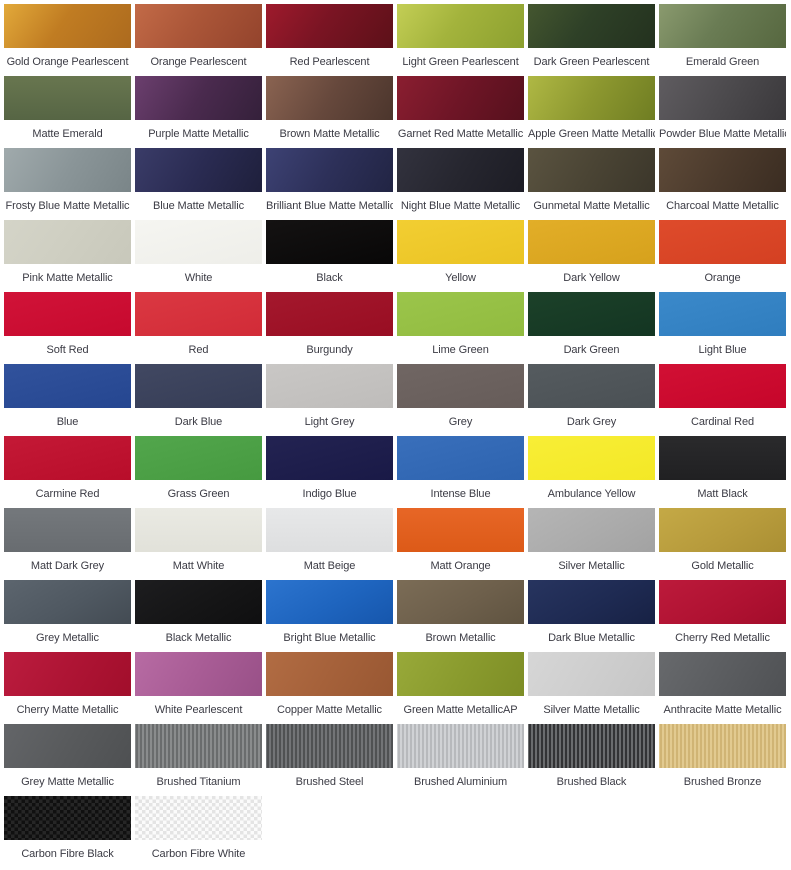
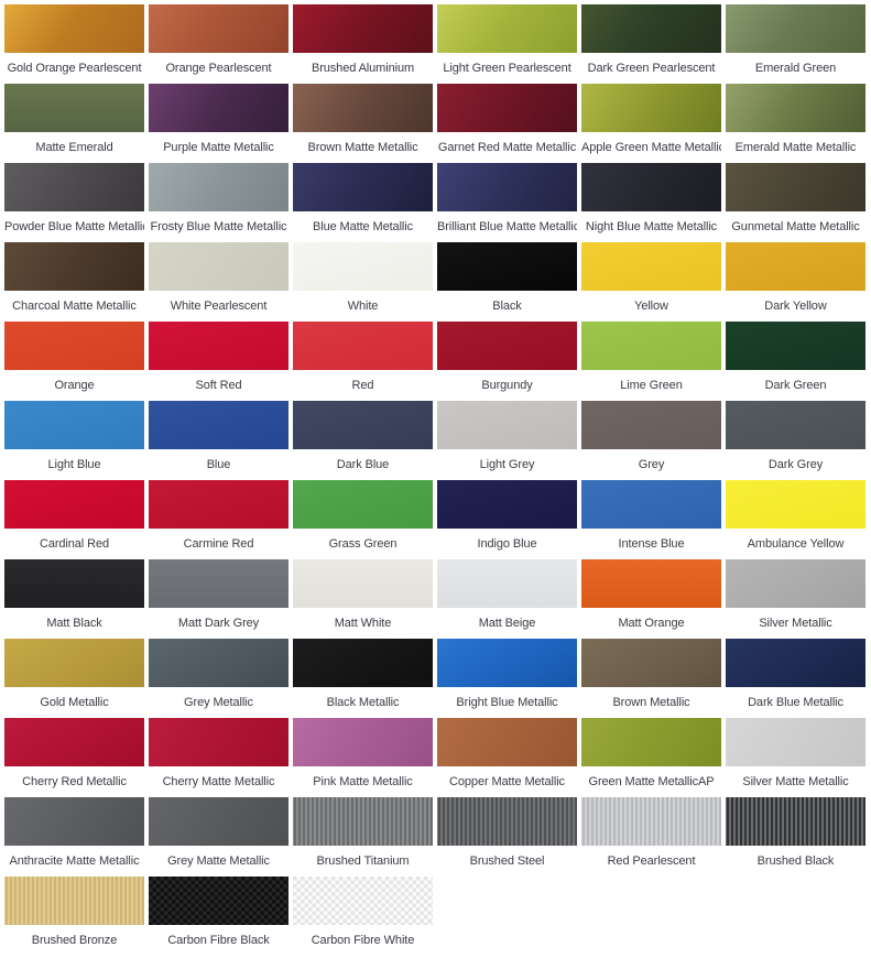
  Gold Orange Pearlescent
  Orange Pearlescent
- Red Pearlescent
+ Brushed Aluminium
  Light Green Pearlescent
  Dark Green Pearlescent
  Emerald Green
  Matte Emerald
  Purple Matte Metallic
  Brown Matte Metallic
  Garnet Red Matte Metallic
  Apple Green Matte Metalli
+ Emerald Matte Metallic
  Powder Blue Matte Metalli
  Frosty Blue Matte Metallic
  Blue Matte Metallic
  Brilliant Blue Matte Metallic
  Night Blue Matte Metallic
  Gunmetal Matte Metallic
  Charcoal Matte Metallic
- Pink Matte Metallic
+ White Pearlescent
  White
  Black
  Yellow
  Dark Yellow
  Orange
  Soft Red
  Red
  Burgundy
  Lime Green
  Dark Green
  Light Blue
  Blue
  Dark Blue
  Light Grey
  Grey
  Dark Grey
  Cardinal Red
  Carmine Red
  Grass Green
  Indigo Blue
  Intense Blue
  Ambulance Yellow
  Matt Black
  Matt Dark Grey
  Matt White
  Matt Beige
  Matt Orange
  Silver Metallic
  Gold Metallic
  Grey Metallic
  Black Metallic
  Bright Blue Metallic
  Brown Metallic
  Dark Blue Metallic
  Cherry Red Metallic
  Cherry Matte Metallic
- White Pearlescent
+ Pink Matte Metallic
  Copper Matte Metallic
  Green Matte MetallicAP
  Silver Matte Metallic
  Anthracite Matte Metallic
  Grey Matte Metallic
  Brushed Titanium
  Brushed Steel
- Brushed Aluminium
+ Red Pearlescent
  Brushed Black
  Brushed Bronze
  Carbon Fibre Black
  Carbon Fibre White
